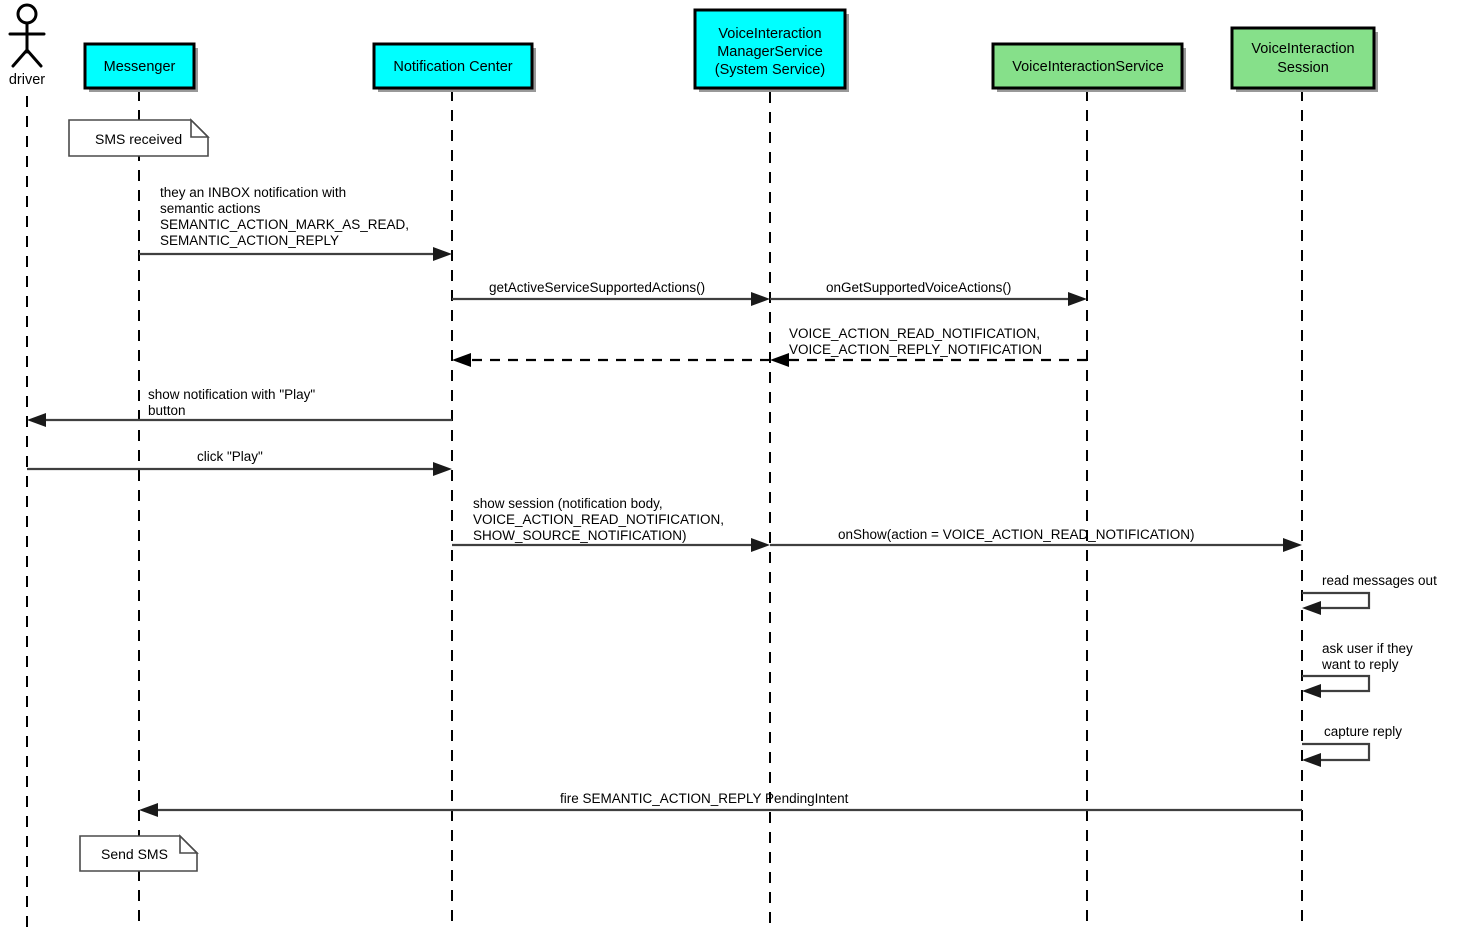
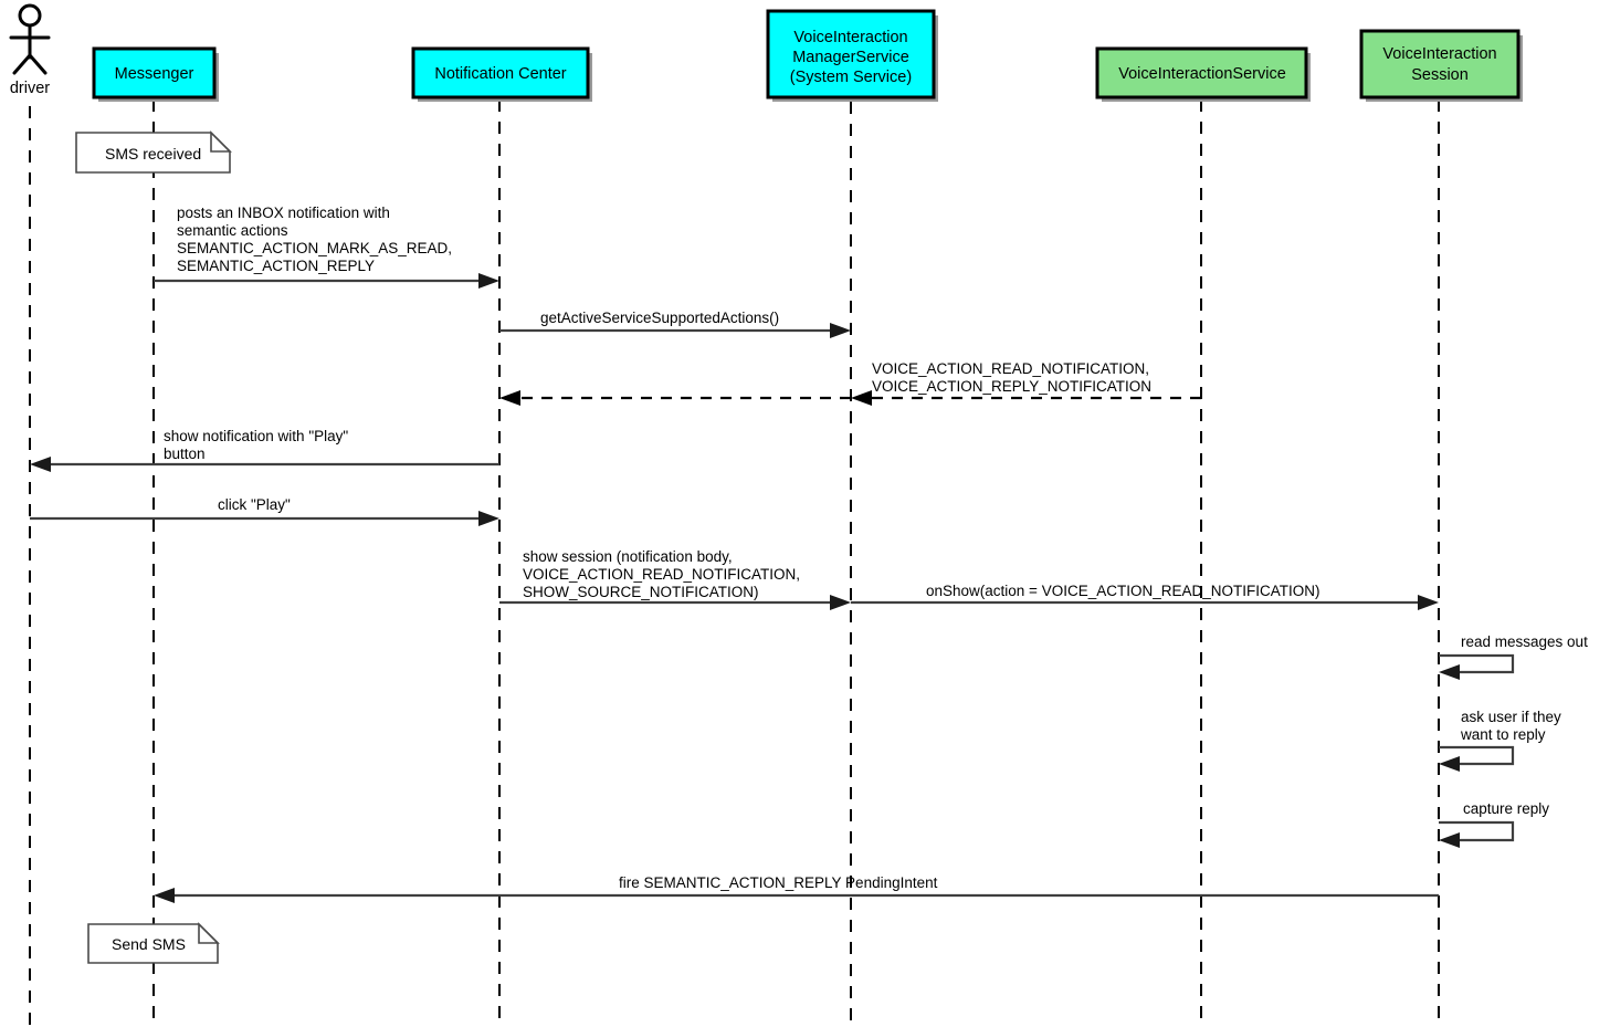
  driver
  Messenger
  Notification Center
  VoiceInteraction
  ManagerService
  (System Service)
  VoiceInteractionService
  VoiceInteraction
  Session
  SMS received
- they an INBOX notification with
+ posts an INBOX notification with
  semantic actions
  SEMANTIC_ACTION_MARK_AS_READ,
  SEMANTIC_ACTION_REPLY
  getActiveServiceSupportedActions()
- onGetSupportedVoiceActions()
  VOICE_ACTION_READ_NOTIFICATION,
  VOICE_ACTION_REPLY_NOTIFICATION
  show notification with "Play"
  button
  click "Play"
  show session (notification body,
  VOICE_ACTION_READ_NOTIFICATION,
  SHOW_SOURCE_NOTIFICATION)
  onShow(action = VOICE_ACTION_READ_NOTIFICATION)
  read messages out
  ask user if they
  want to reply
  capture reply
  fire SEMANTIC_ACTION_REPLY PendingIntent
  Send SMS
